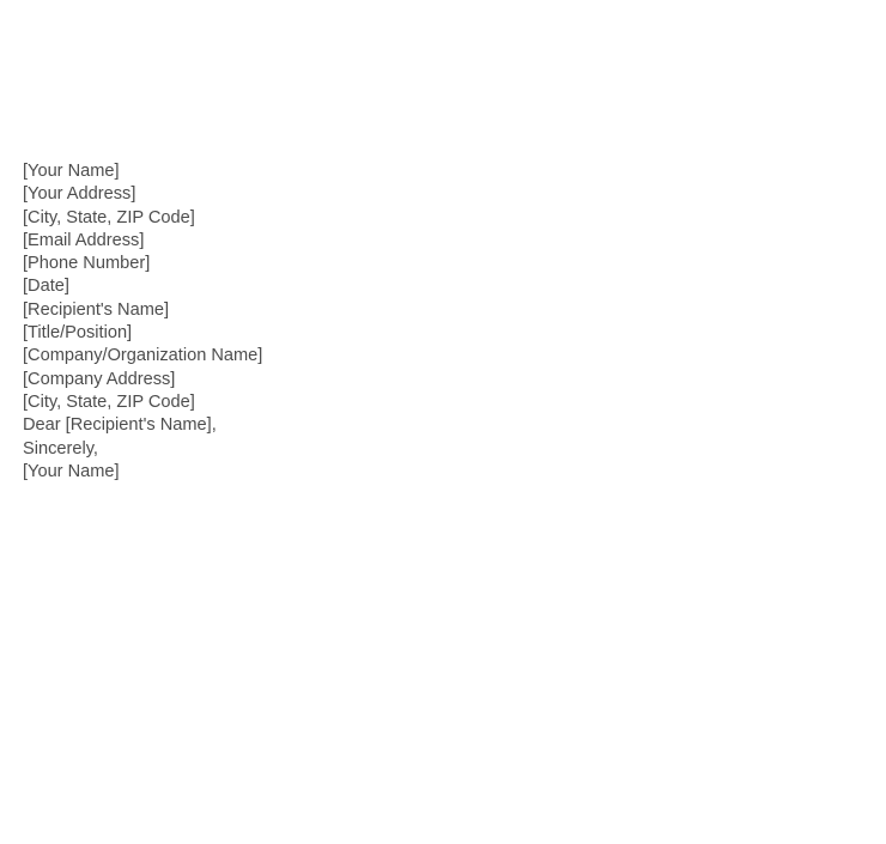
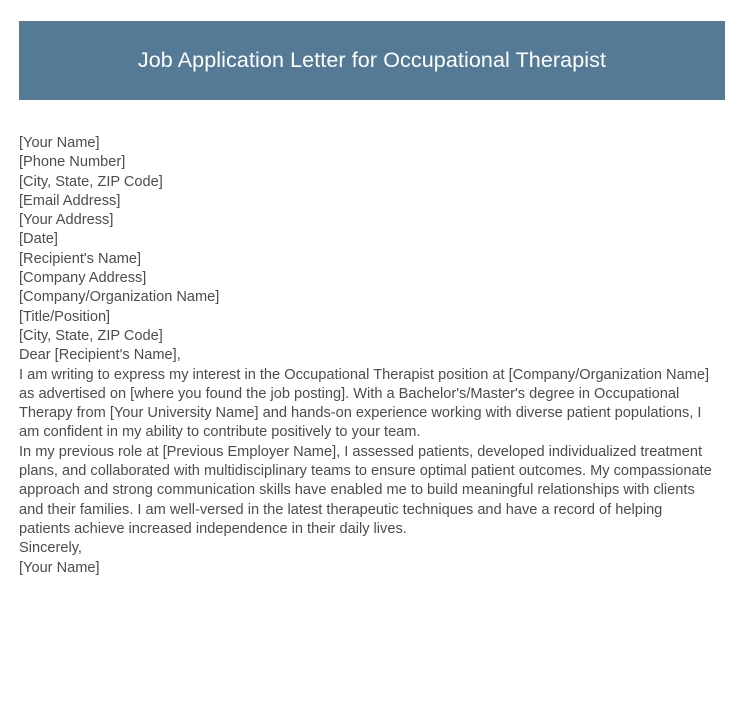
+ Job Application Letter for Occupational Therapist
  [Your Name]
- [Your Address]
+ [Phone Number]
  [City, State, ZIP Code]
  [Email Address]
- [Phone Number]
+ [Your Address]
  [Date]
  [Recipient's Name]
- [Title/Position]
+ [Company Address]
  [Company/Organization Name]
- [Company Address]
+ [Title/Position]
  [City, State, ZIP Code]
  Dear [Recipient's Name],
+ I am writing to express my interest in the Occupational Therapist position at [Company/Organization Name] as advertised on [where you found the job posting]. With a Bachelor's/Master's degree in Occupational Therapy from [Your University Name] and hands-on experience working with diverse patient populations, I am confident in my ability to contribute positively to your team.
+ In my previous role at [Previous Employer Name], I assessed patients, developed individualized treatment plans, and collaborated with multidisciplinary teams to ensure optimal patient outcomes. My compassionate approach and strong communication skills have enabled me to build meaningful relationships with clients and their families. I am well-versed in the latest therapeutic techniques and have a record of helping patients achieve increased independence in their daily lives.
  Sincerely,
  [Your Name]
